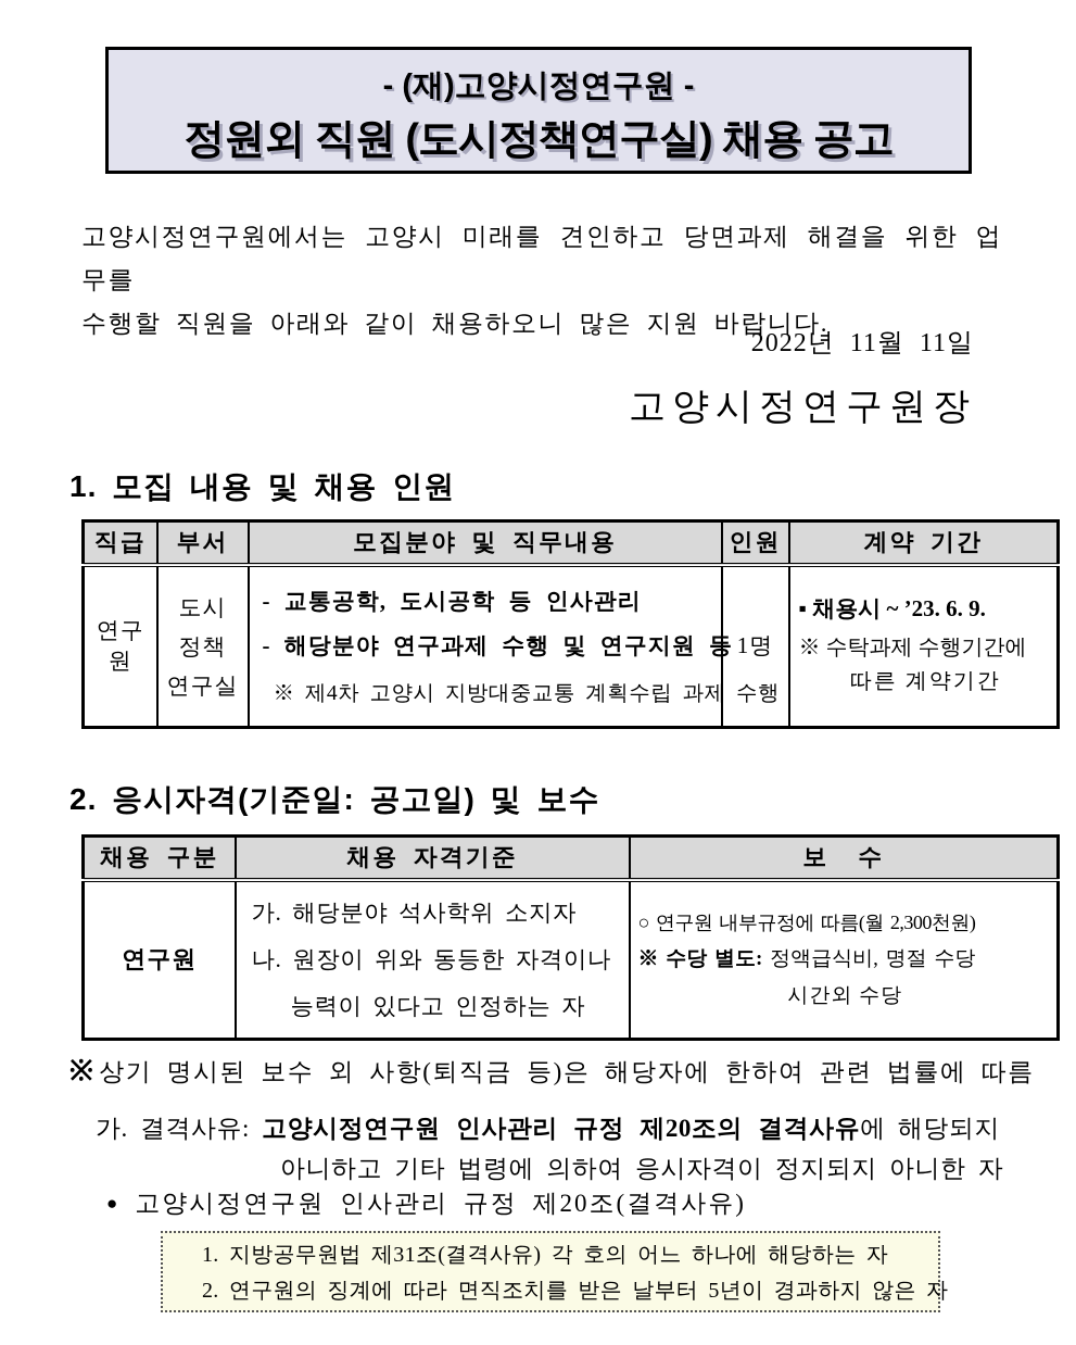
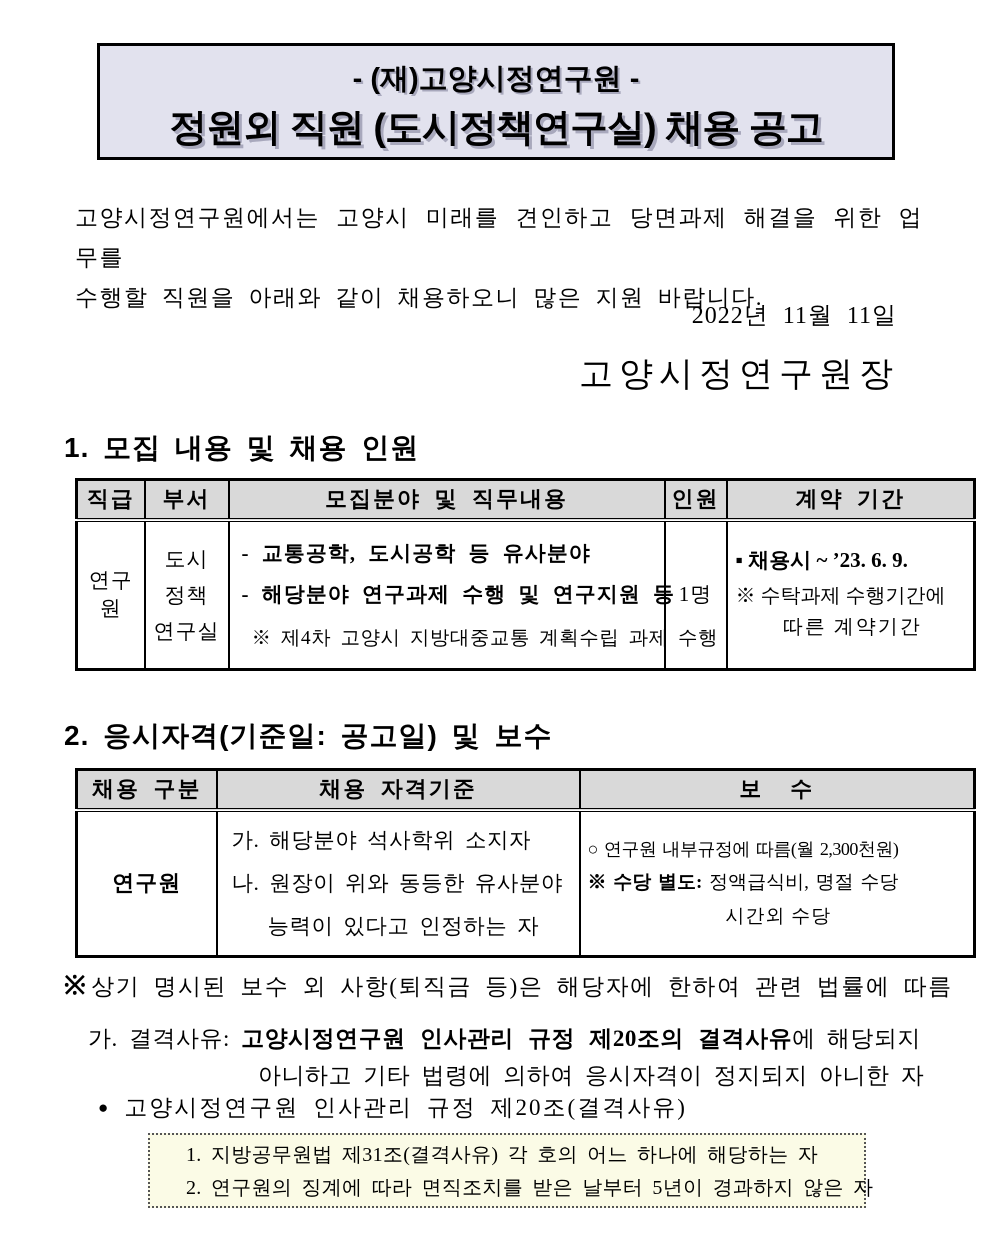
  - (재)고양시정연구원 -
  정원외 직원 (도시정책연구실) 채용 공고
  고양시정연구원에서는 고양시 미래를 견인하고 당면과제 해결을 위한 업무를
  수행할 직원을 아래와 같이 채용하오니 많은 지원 바랍니다.
  2022년 11월 11일
  고양시정연구원장
  1. 모집 내용 및 채용 인원
  직급	부서	모집분야 및 직무내용	인원	계약 기간
- 연구원	도시 정책 연구실	- 교통공학, 도시공학 등 인사관리 - 해당분야 연구과제 수행 및 연구지원 등 ※ 제4차 고양시 지방대중교통 계획수립 과제 수행	1명	▪ 채용시 ~ ’23. 6. 9. ※ 수탁과제 수행기간에 따른 계약기간
+ 연구원	도시 정책 연구실	- 교통공학, 도시공학 등 유사분야 - 해당분야 연구과제 수행 및 연구지원 등 ※ 제4차 고양시 지방대중교통 계획수립 과제 수행	1명	▪ 채용시 ~ ’23. 6. 9. ※ 수탁과제 수행기간에 따른 계약기간
  2. 응시자격(기준일: 공고일) 및 보수
  채용 구분	채용 자격기준	보 수
- 연구원	가. 해당분야 석사학위 소지자 나. 원장이 위와 동등한 자격이나 능력이 있다고 인정하는 자	○ 연구원 내부규정에 따름(월 2,300천원) ※ 수당 별도: 정액급식비, 명절 수당 시간외 수당
+ 연구원	가. 해당분야 석사학위 소지자 나. 원장이 위와 동등한 유사분야 능력이 있다고 인정하는 자	○ 연구원 내부규정에 따름(월 2,300천원) ※ 수당 별도: 정액급식비, 명절 수당 시간외 수당
  ※ 상기 명시된 보수 외 사항(퇴직금 등)은 해당자에 한하여 관련 법률에 따름
  가. 결격사유: 고양시정연구원 인사관리 규정 제20조의 결격사유에 해당되지
  아니하고 기타 법령에 의하여 응시자격이 정지되지 아니한 자
  ● 고양시정연구원 인사관리 규정 제20조(결격사유)
  1. 지방공무원법 제31조(결격사유) 각 호의 어느 하나에 해당하는 자
  2. 연구원의 징계에 따라 면직조치를 받은 날부터 5년이 경과하지 않은 자
